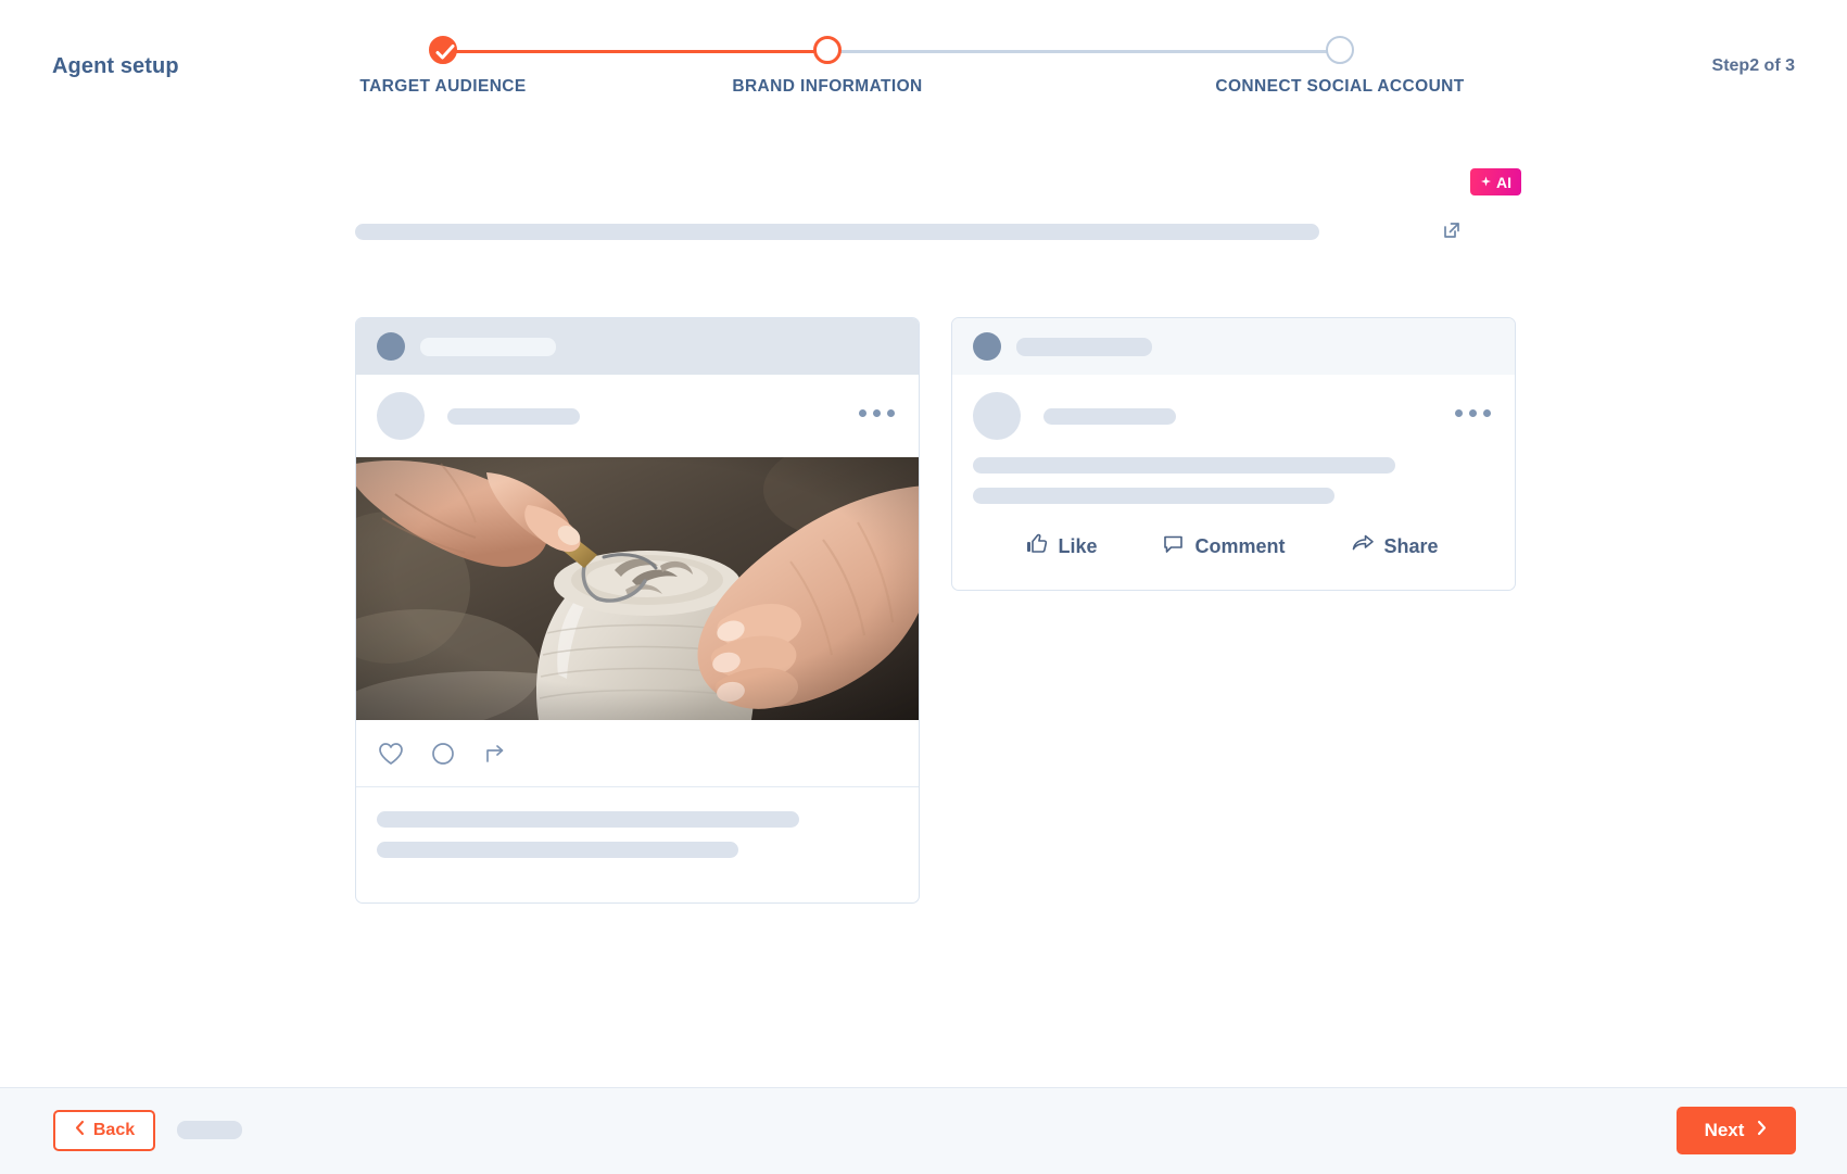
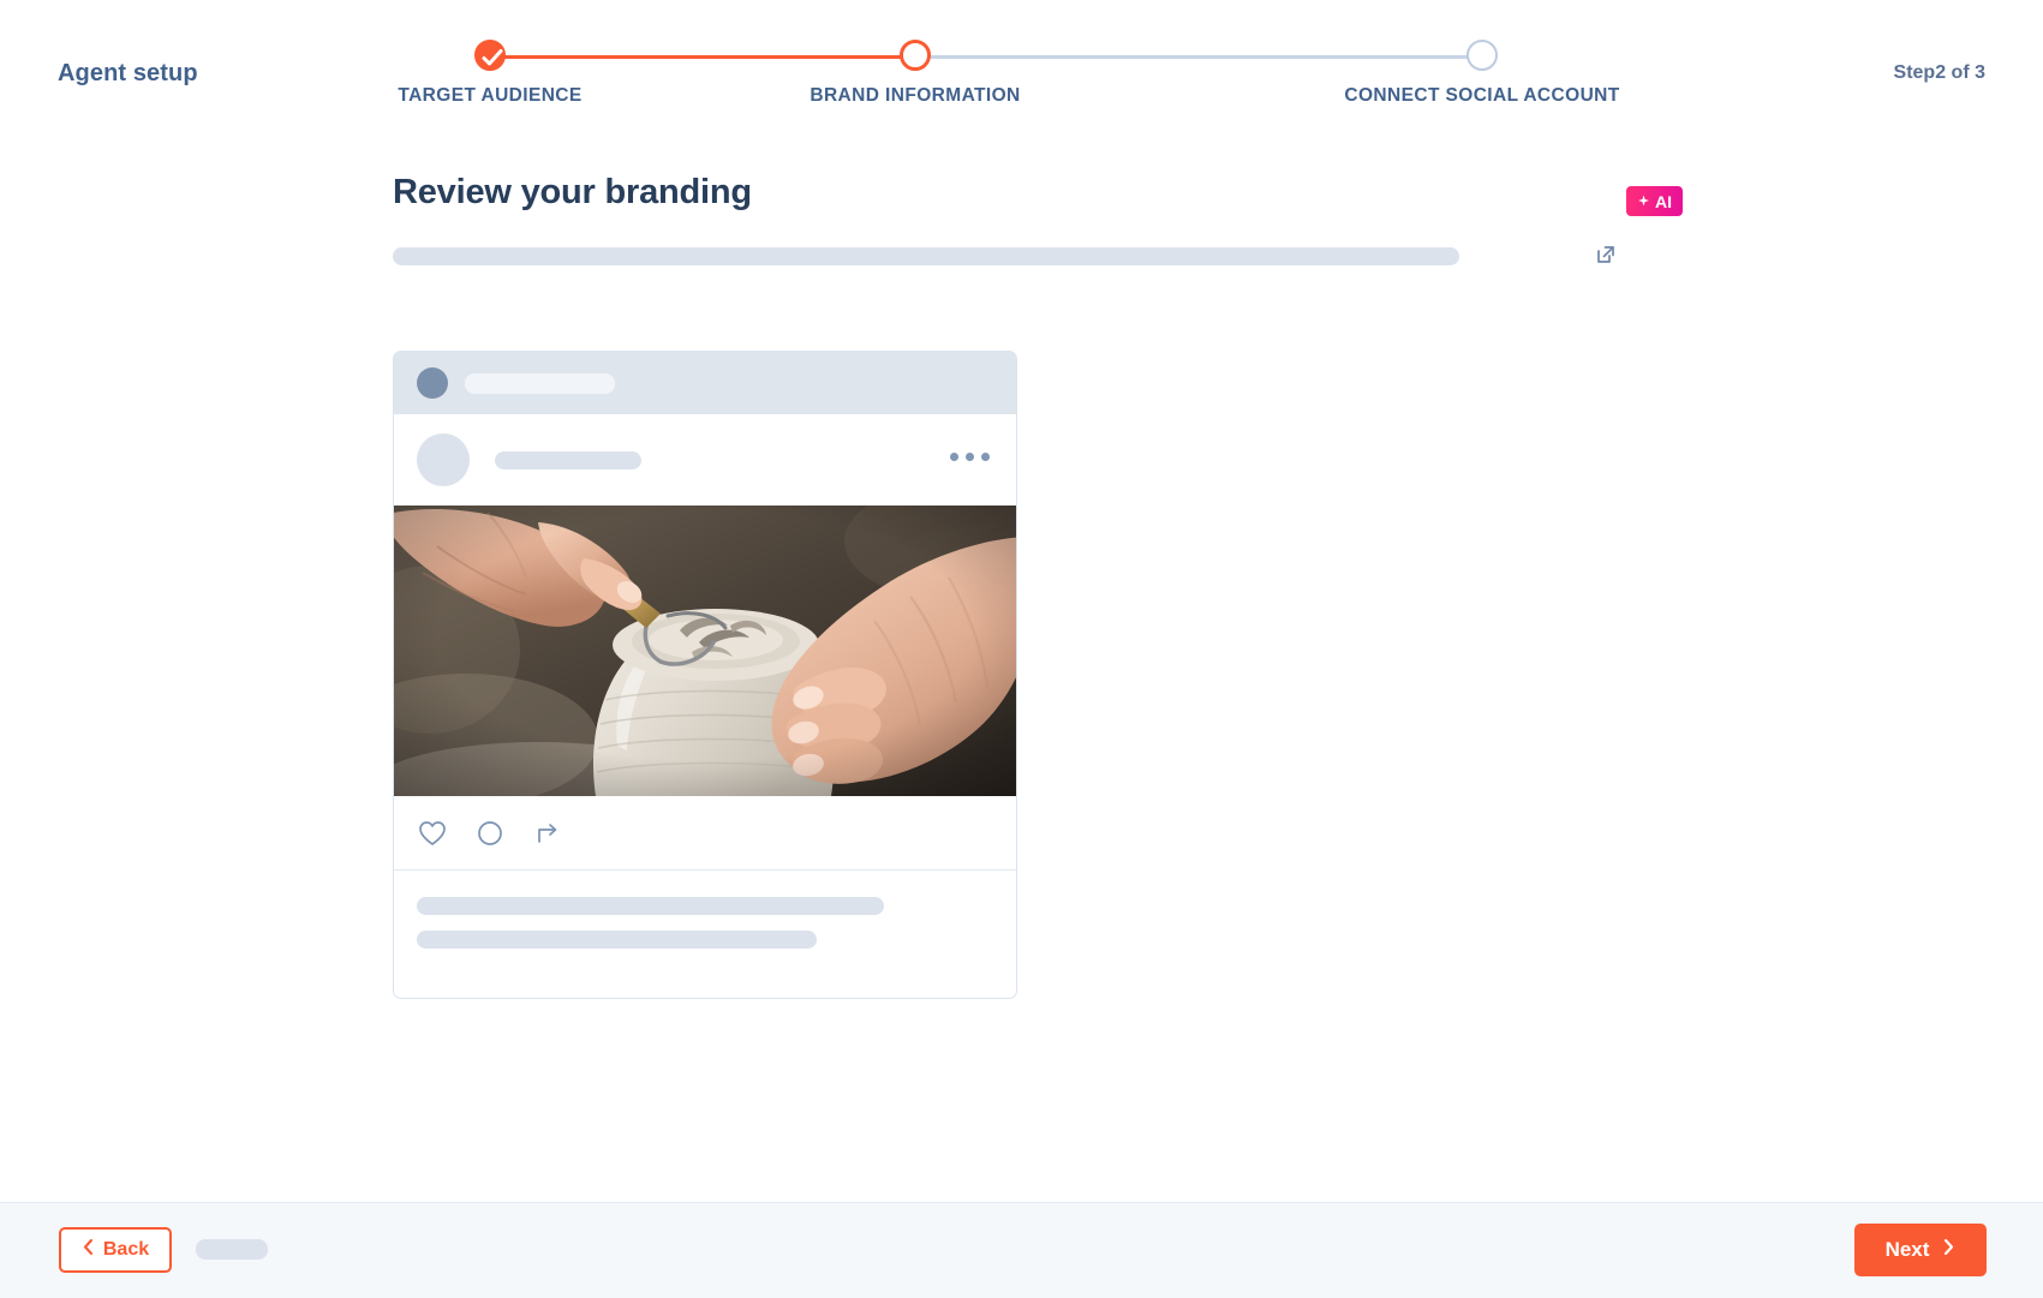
  Agent setup
  TARGET AUDIENCE
  BRAND INFORMATION
  CONNECT SOCIAL ACCOUNT
  Step2 of 3
+ Review your branding
  AI
- Like
- Comment
- Share
  Back
  Next
